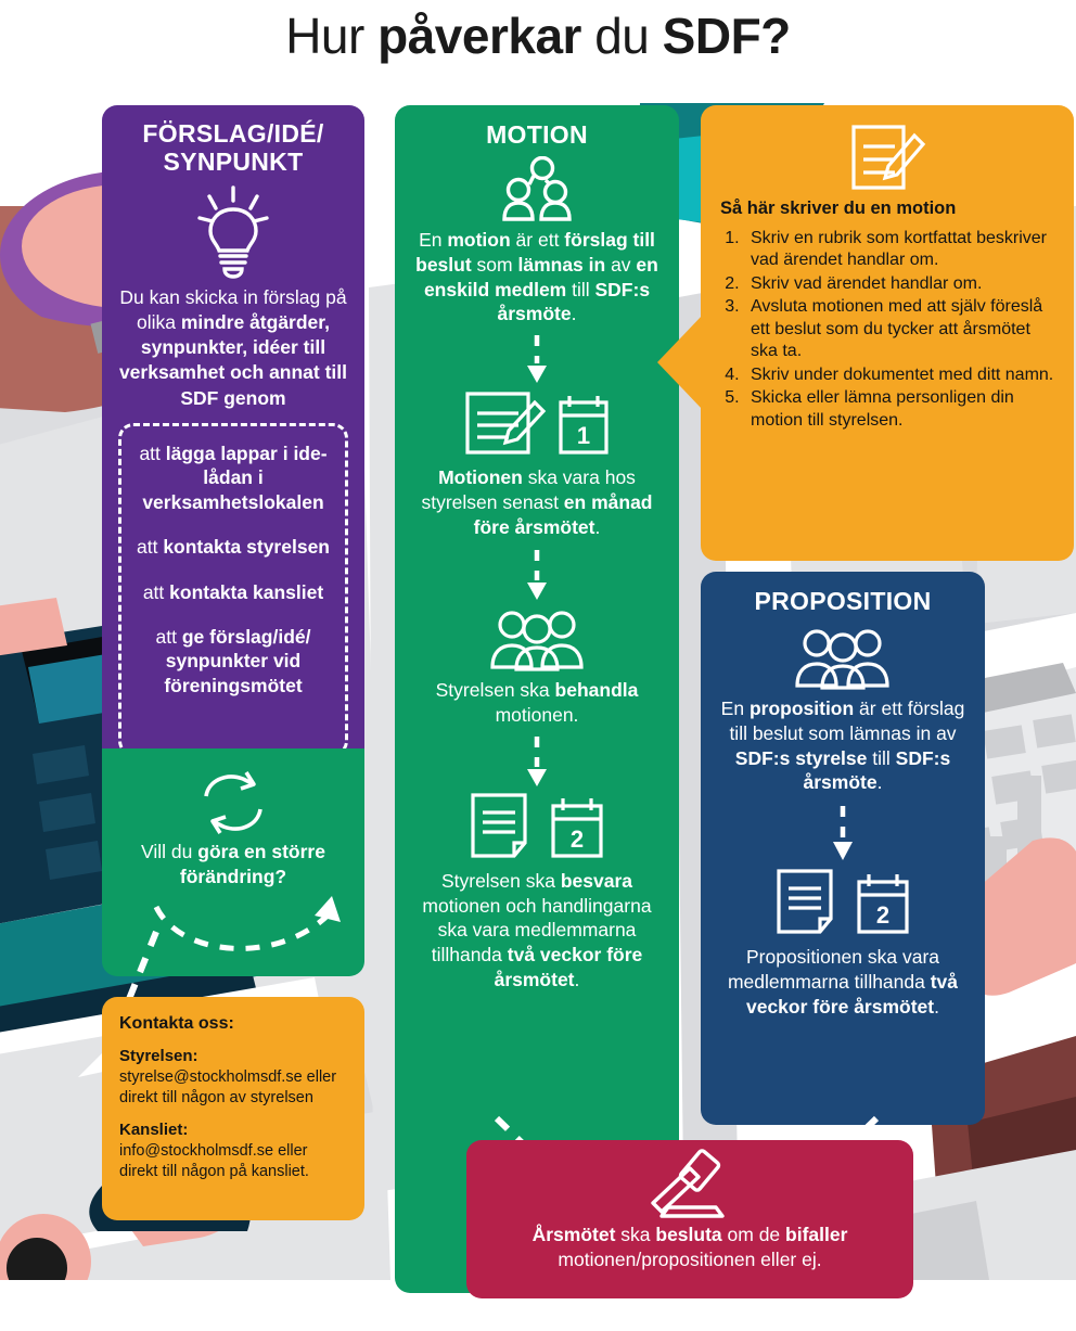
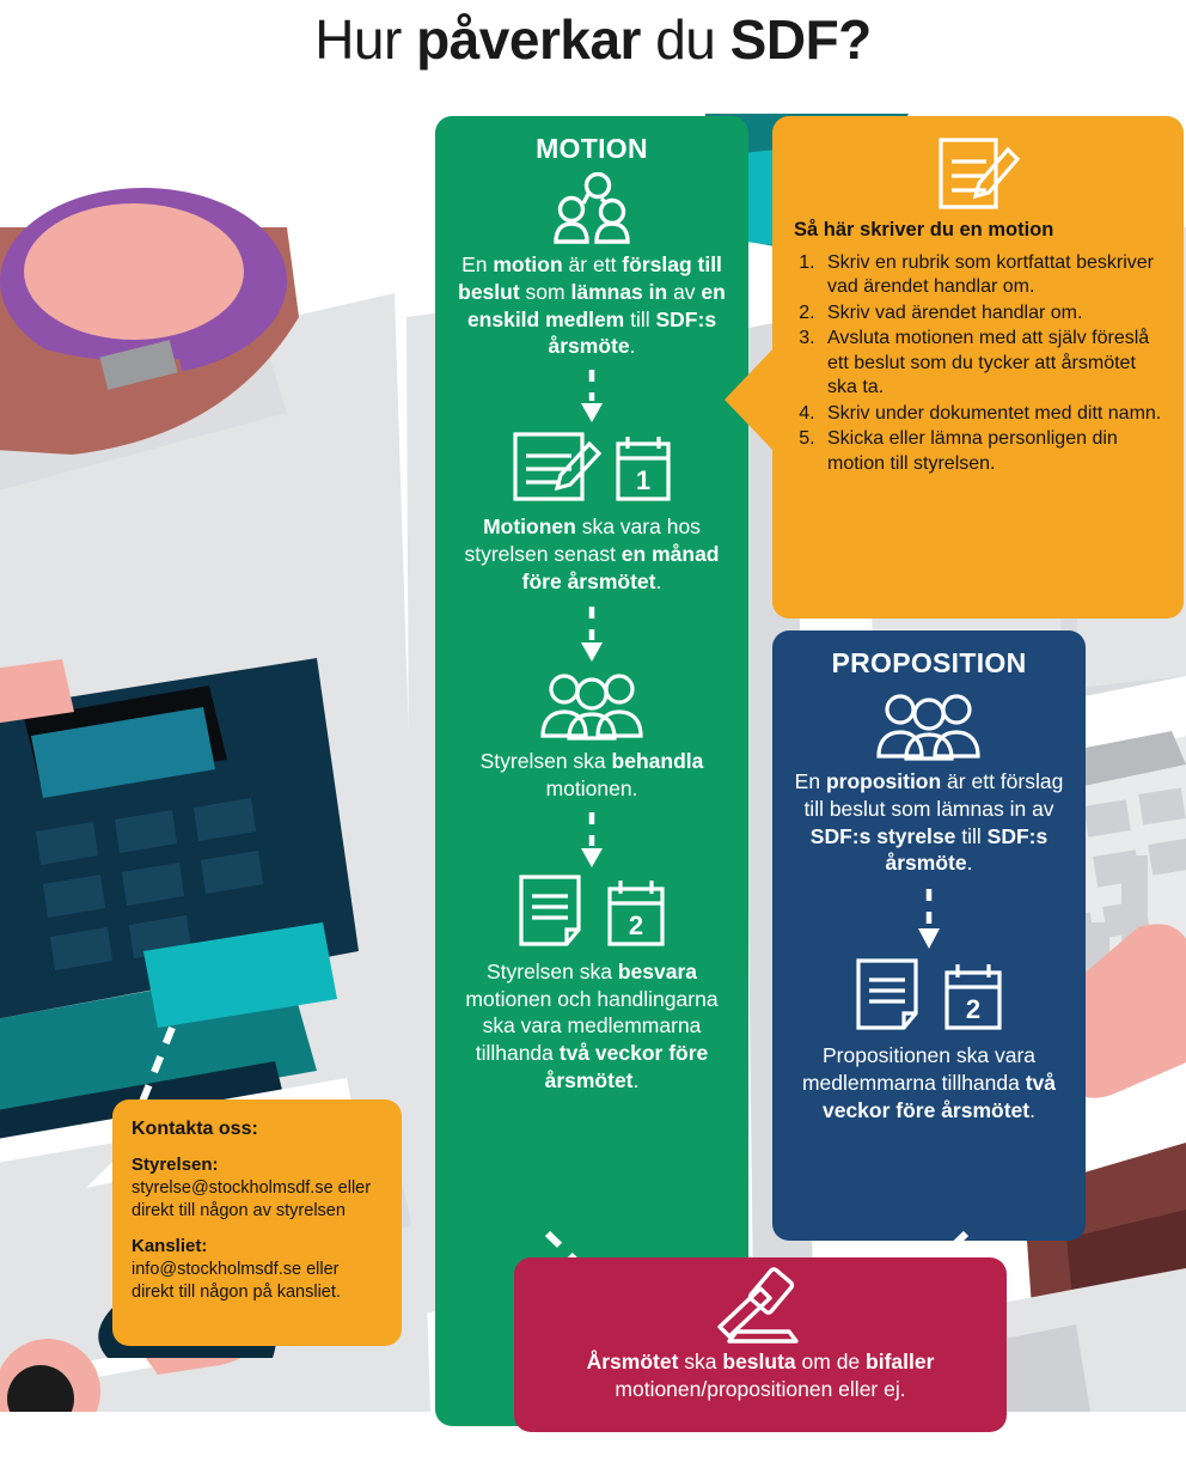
  Hur påverkar du SDF?
- FÖRSLAG/IDÉ/
- SYNPUNKT
- Du kan skicka in förslag på olika mindre åtgärder, synpunkter, idéer till verksamhet och annat till SDF genom
- att lägga lappar i ide-lådan i verksamhetslokalen
- att kontakta styrelsen
- att kontakta kansliet
- att ge förslag/idé/ synpunkter vid föreningsmötet
- Vill du göra en större förändring?
  Kontakta oss:
  Styrelsen:
  styrelse@stockholmsdf.se eller direkt till någon av styrelsen
  Kansliet:
  info@stockholmsdf.se eller direkt till någon på kansliet.
  MOTION
  En motion är ett förslag till beslut som lämnas in av en enskild medlem till SDF:s årsmöte.
  1
  Motionen ska vara hos styrelsen senast en månad före årsmötet.
  Styrelsen ska behandla motionen.
  2
  Styrelsen ska besvara motionen och handlingarna ska vara medlemmarna tillhanda två veckor före årsmötet.
  Så här skriver du en motion
  Skriv en rubrik som kortfattat beskriver vad ärendet handlar om.
  Skriv vad ärendet handlar om.
  Avsluta motionen med att själv föreslå ett beslut som du tycker att årsmötet ska ta.
  Skriv under dokumentet med ditt namn.
  Skicka eller lämna personligen din motion till styrelsen.
  PROPOSITION
  En proposition är ett förslag till beslut som lämnas in av SDF:s styrelse till SDF:s årsmöte.
  2
  Propositionen ska vara medlemmarna tillhanda två veckor före årsmötet.
  Årsmötet ska besluta om de bifaller motionen/propositionen eller ej.
